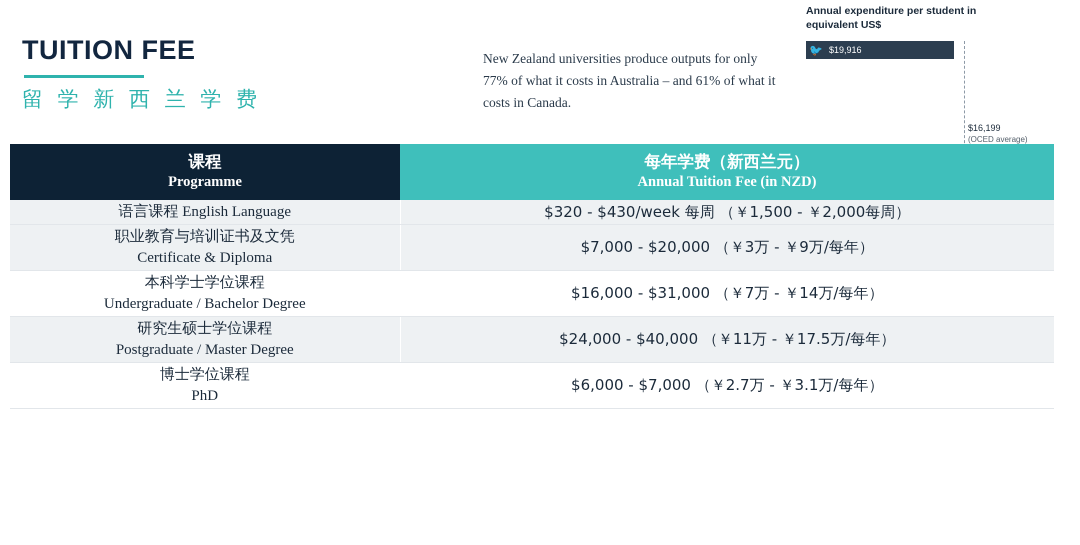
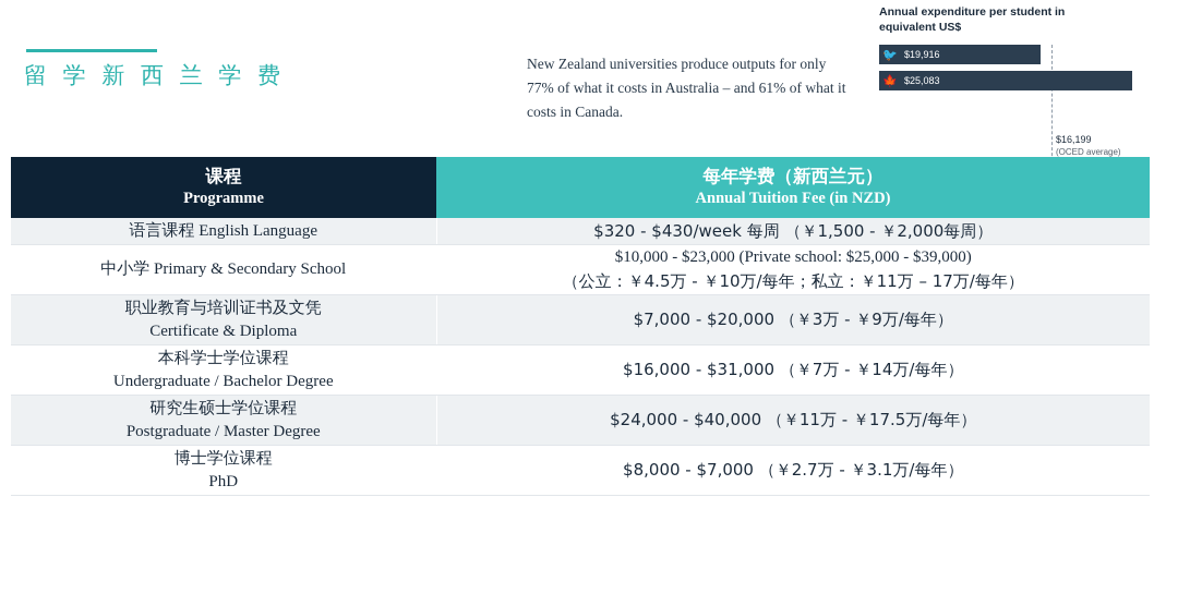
- TUITION FEE
  留 学 新 西 兰 学 费
  New Zealand universities produce outputs for only 77% of what it costs in Australia – and 61% of what it costs in Canada.
  Annual expenditure per student in equivalent US$
  🐦
  $19,916
+ 🍁
+ $25,083
  $16,199
  (OCED average)
  课程 Programme	每年学费（新西兰元） Annual Tuition Fee (in NZD)
  语言课程 English Language	$320 - $430/week 每周 （￥1,500 - ￥2,000每周）
+ 中小学 Primary & Secondary School	$10,000 - $23,000 (Private school: $25,000 - $39,000) （公立：￥4.5万 - ￥10万/每年；私立：￥11万 – 17万/每年）
  职业教育与培训证书及文凭 Certificate & Diploma	$7,000 - $20,000 （￥3万 - ￥9万/每年）
  本科学士学位课程 Undergraduate / Bachelor Degree	$16,000 - $31,000 （￥7万 - ￥14万/每年）
  研究生硕士学位课程 Postgraduate / Master Degree	$24,000 - $40,000 （￥11万 - ￥17.5万/每年）
- 博士学位课程 PhD	$6,000 - $7,000 （￥2.7万 - ￥3.1万/每年）
+ 博士学位课程 PhD	$8,000 - $7,000 （￥2.7万 - ￥3.1万/每年）
